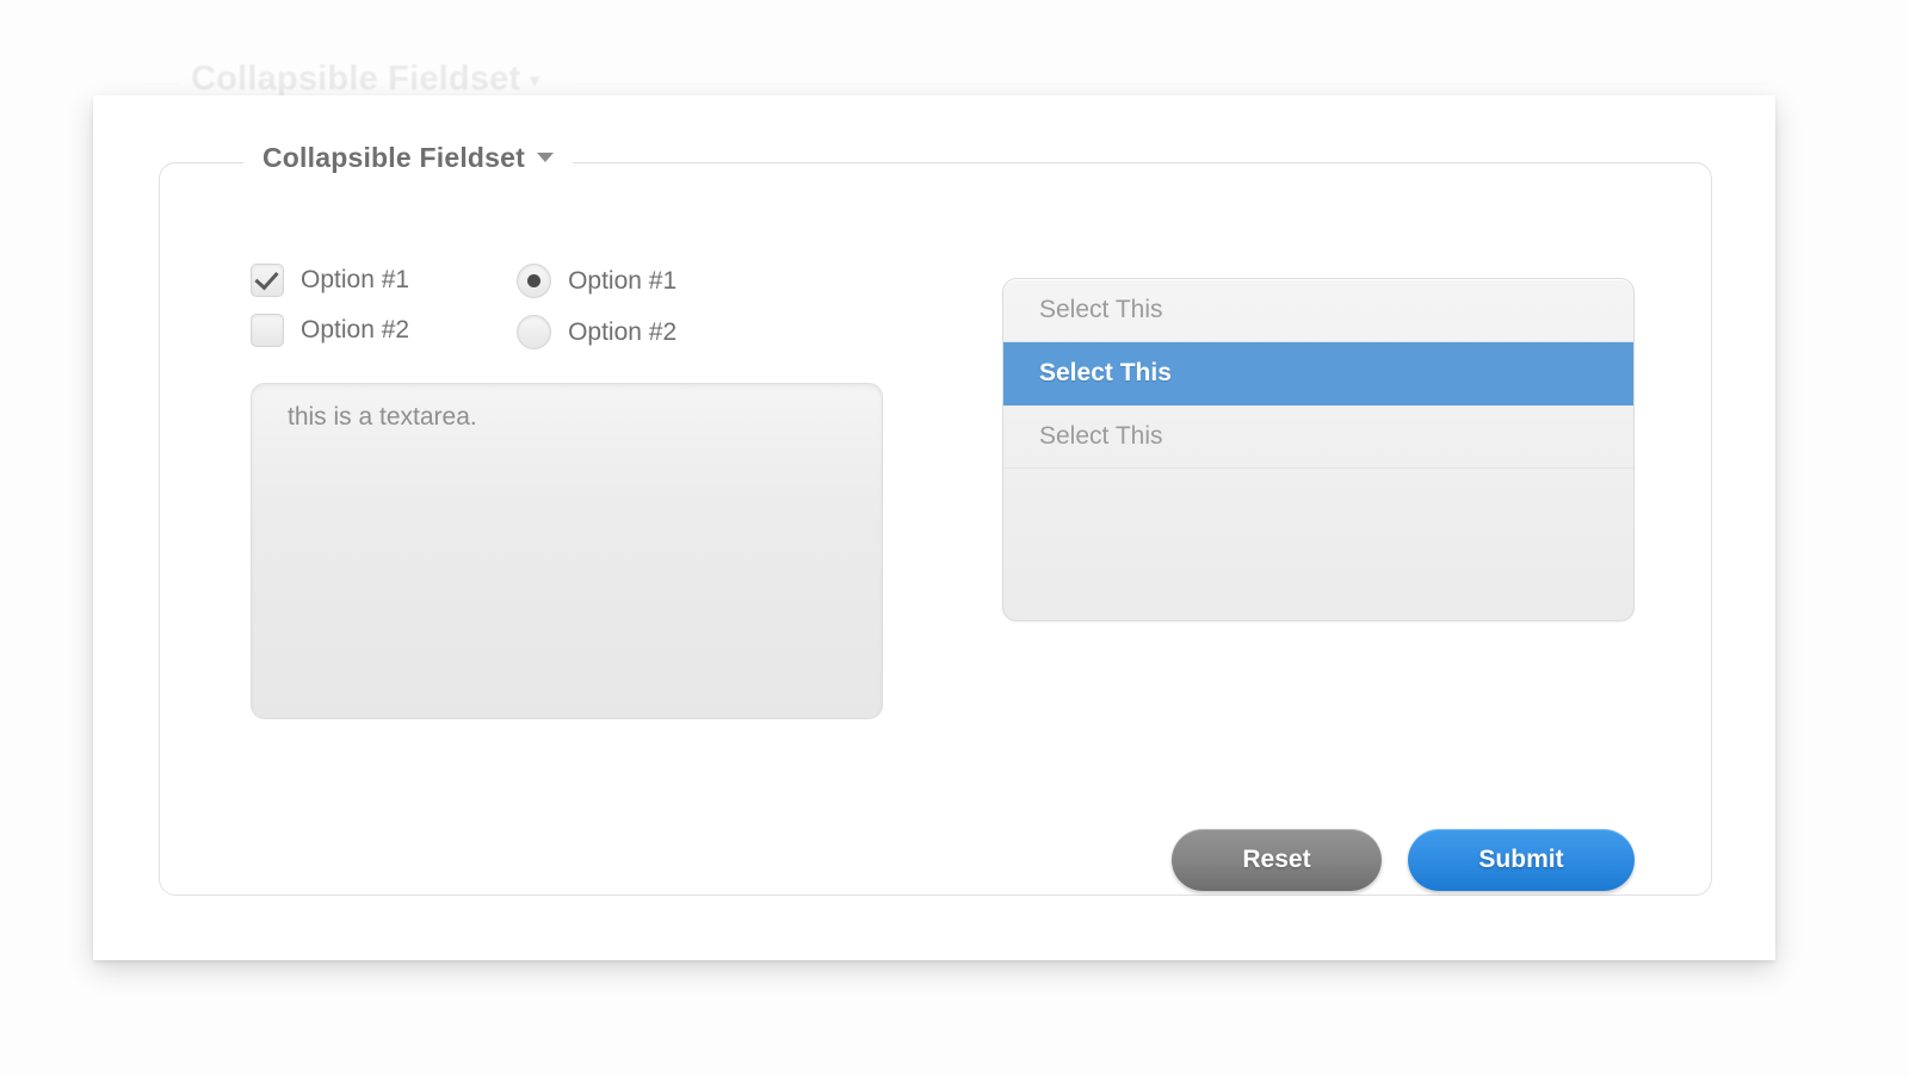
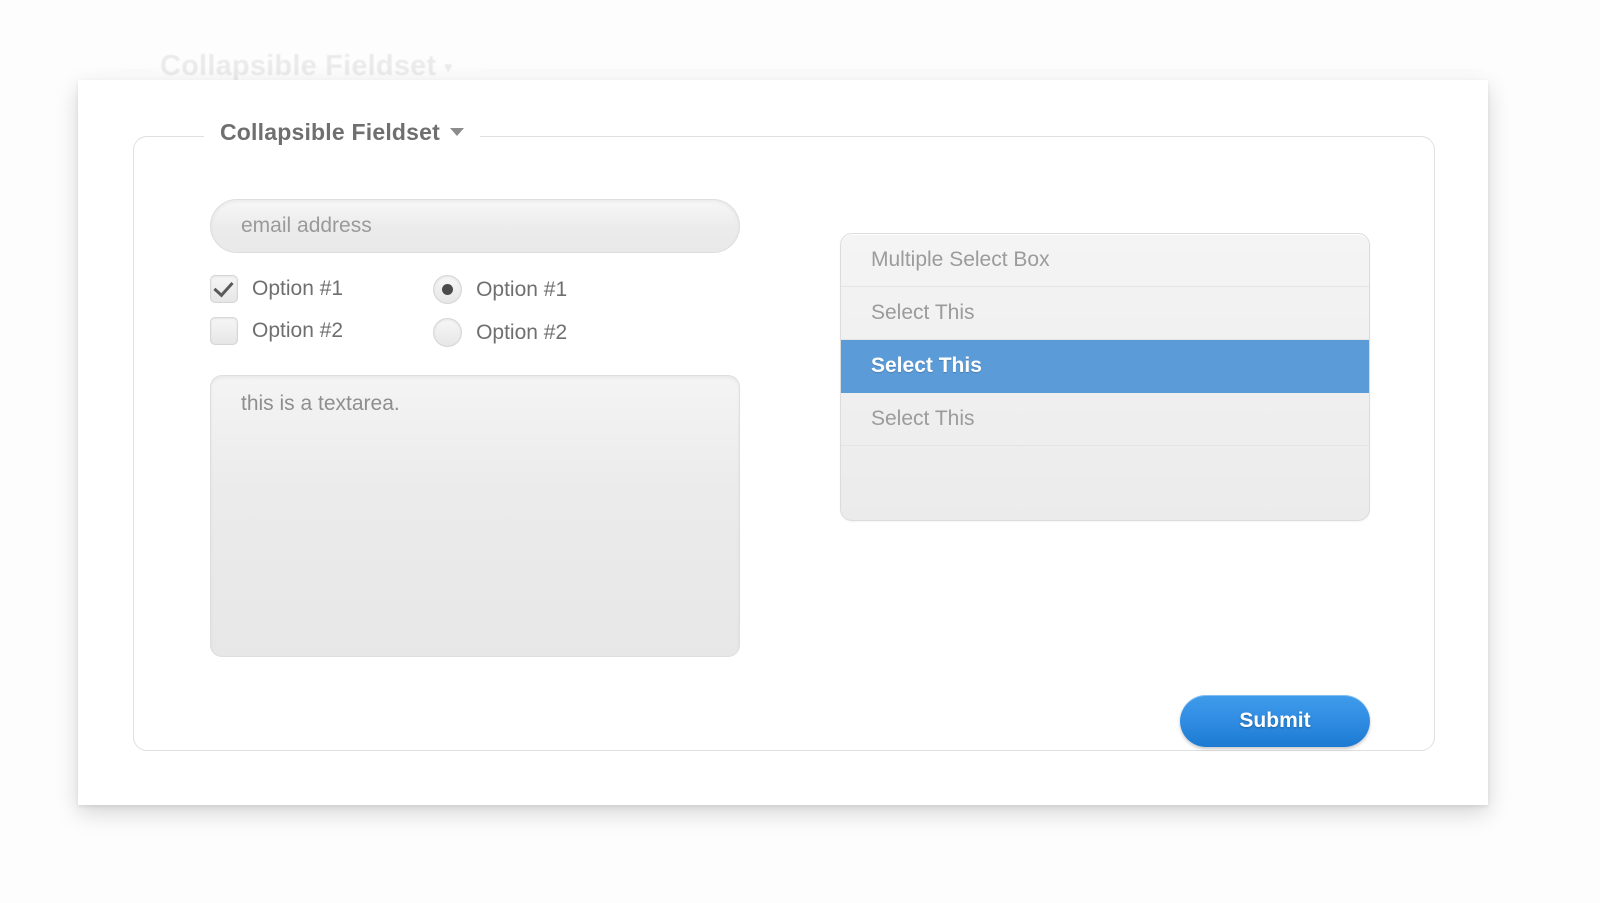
  Collapsible Fieldset
  Collapsible Fieldset
+ email address
  Option #1
  Option #2
  Option #1
  Option #2
  this is a textarea.
+ Multiple Select Box
  Select This
  Select This
  Select This
- Reset
  Submit
